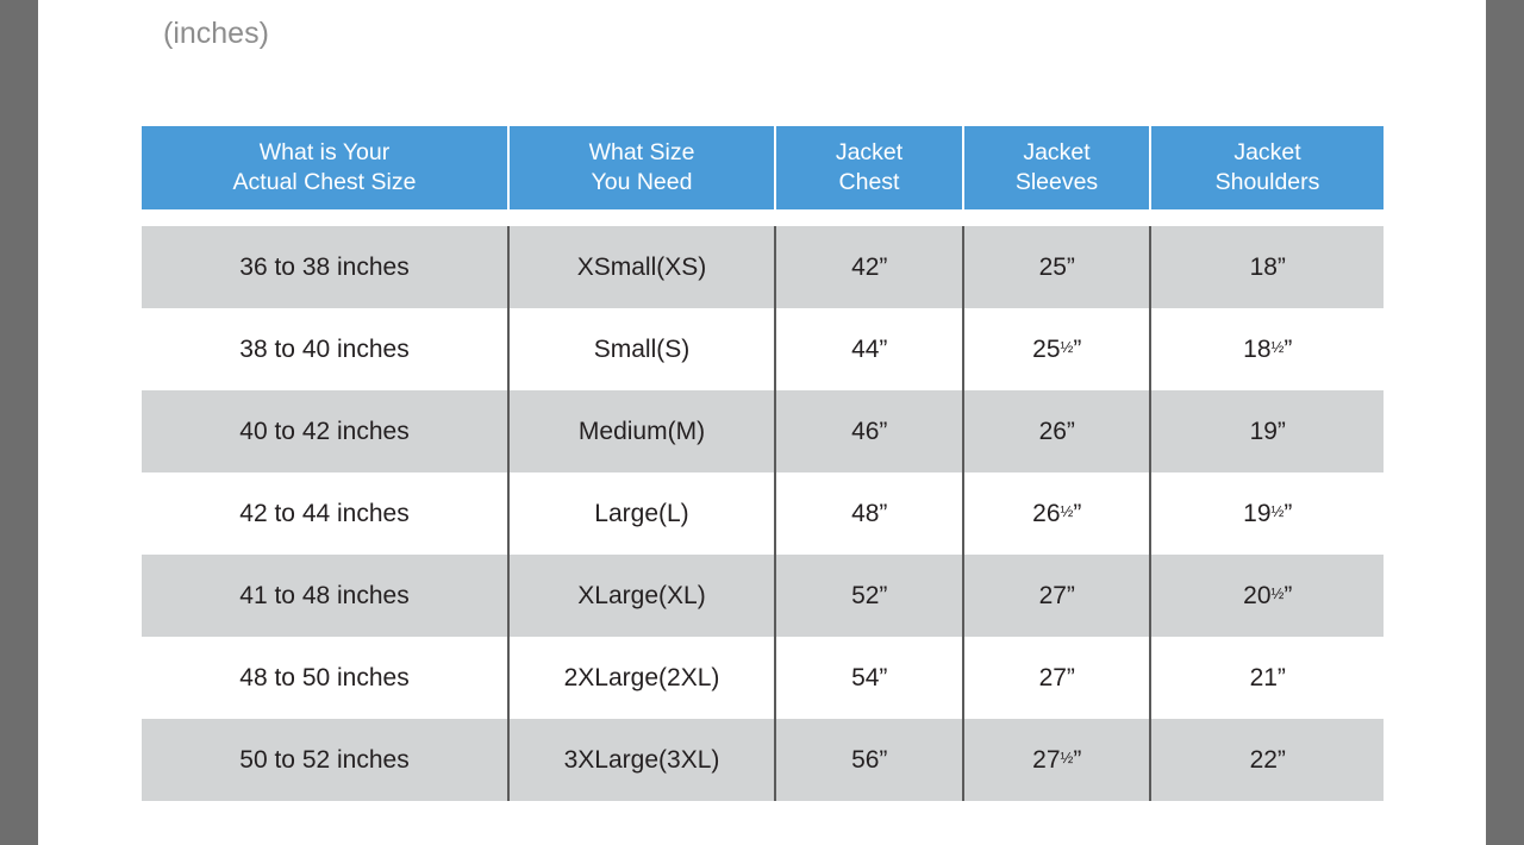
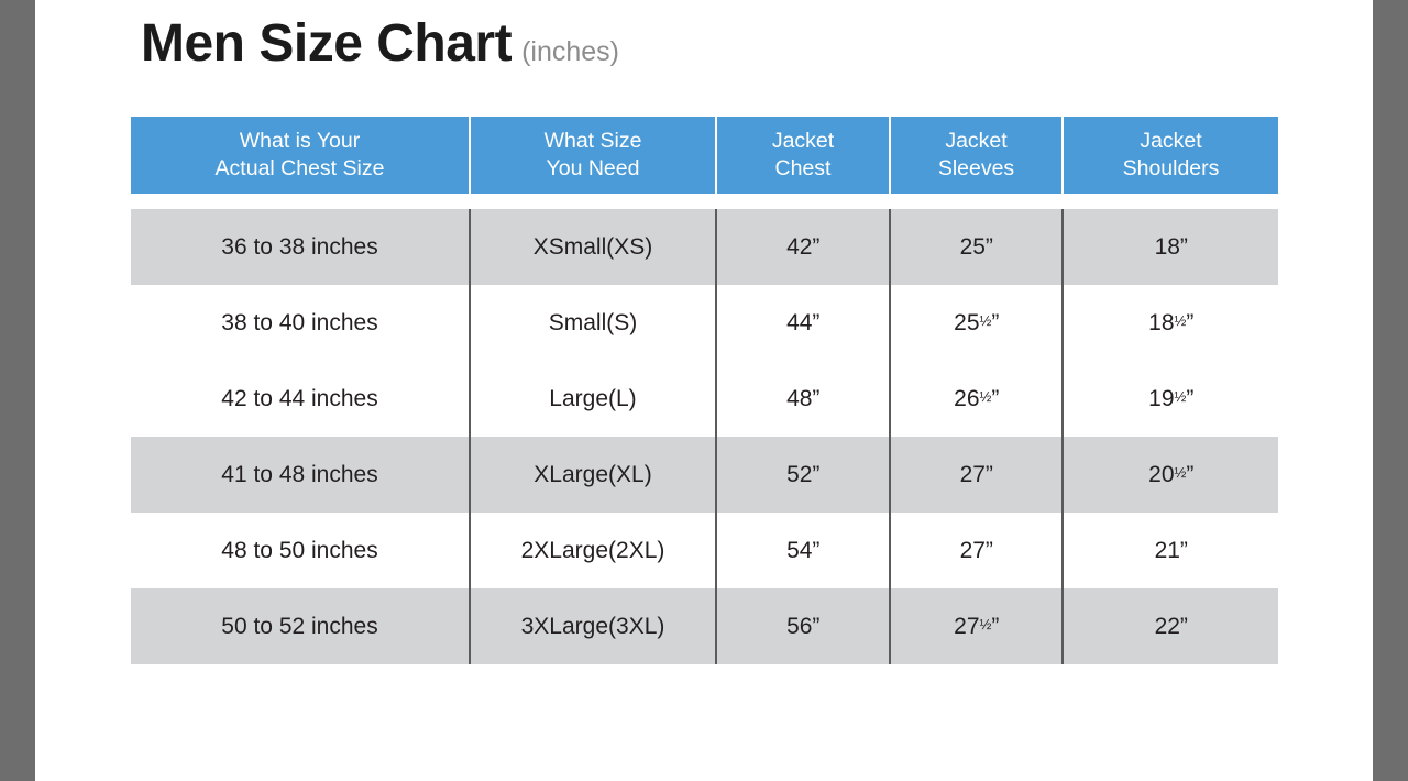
+ Men Size Chart
  (inches)
  What is Your Actual Chest Size	What Size You Need	Jacket Chest	Jacket Sleeves	Jacket Shoulders
  36 to 38 inches	XSmall(XS)	42”	25”	18”
  38 to 40 inches	Small(S)	44”	25½”	18½”
- 40 to 42 inches	Medium(M)	46”	26”	19”
  42 to 44 inches	Large(L)	48”	26½”	19½”
  41 to 48 inches	XLarge(XL)	52”	27”	20½”
  48 to 50 inches	2XLarge(2XL)	54”	27”	21”
  50 to 52 inches	3XLarge(3XL)	56”	27½”	22”
